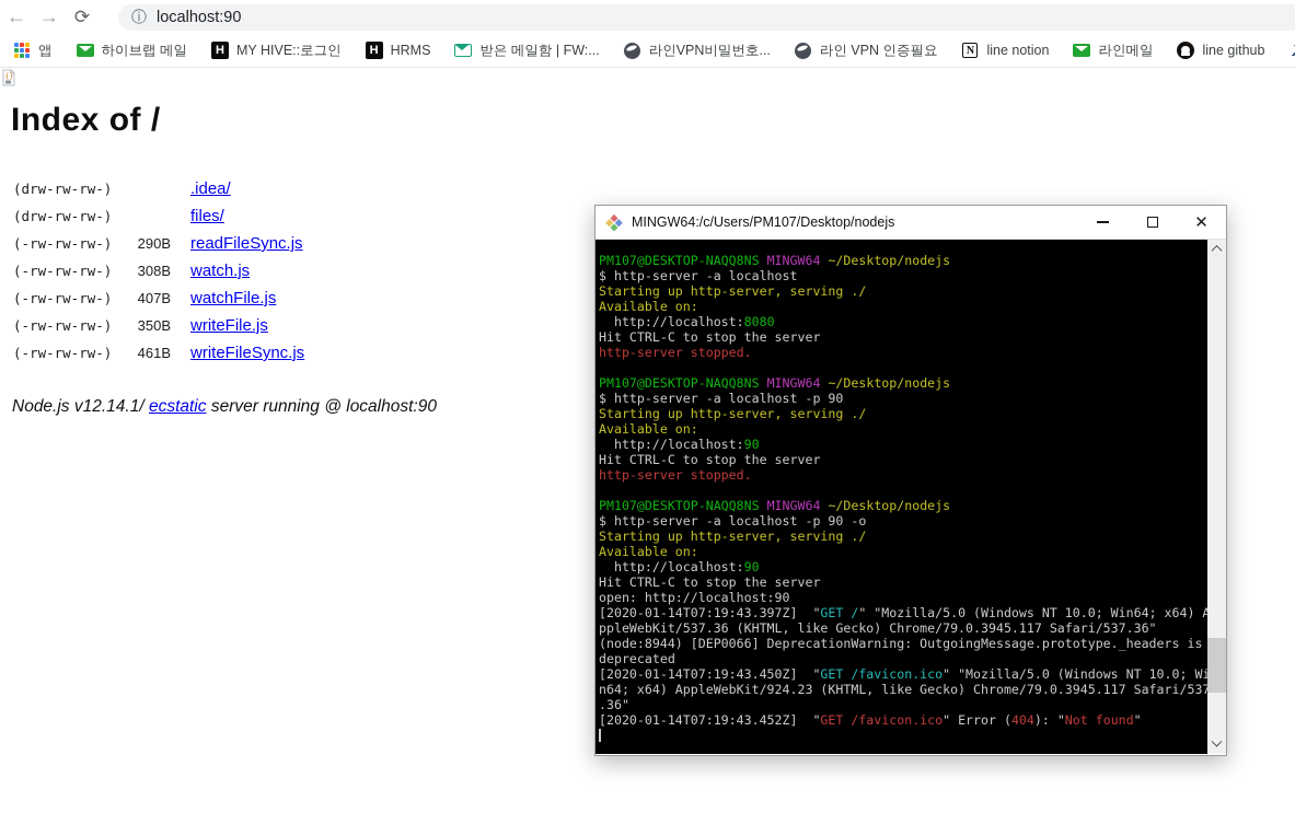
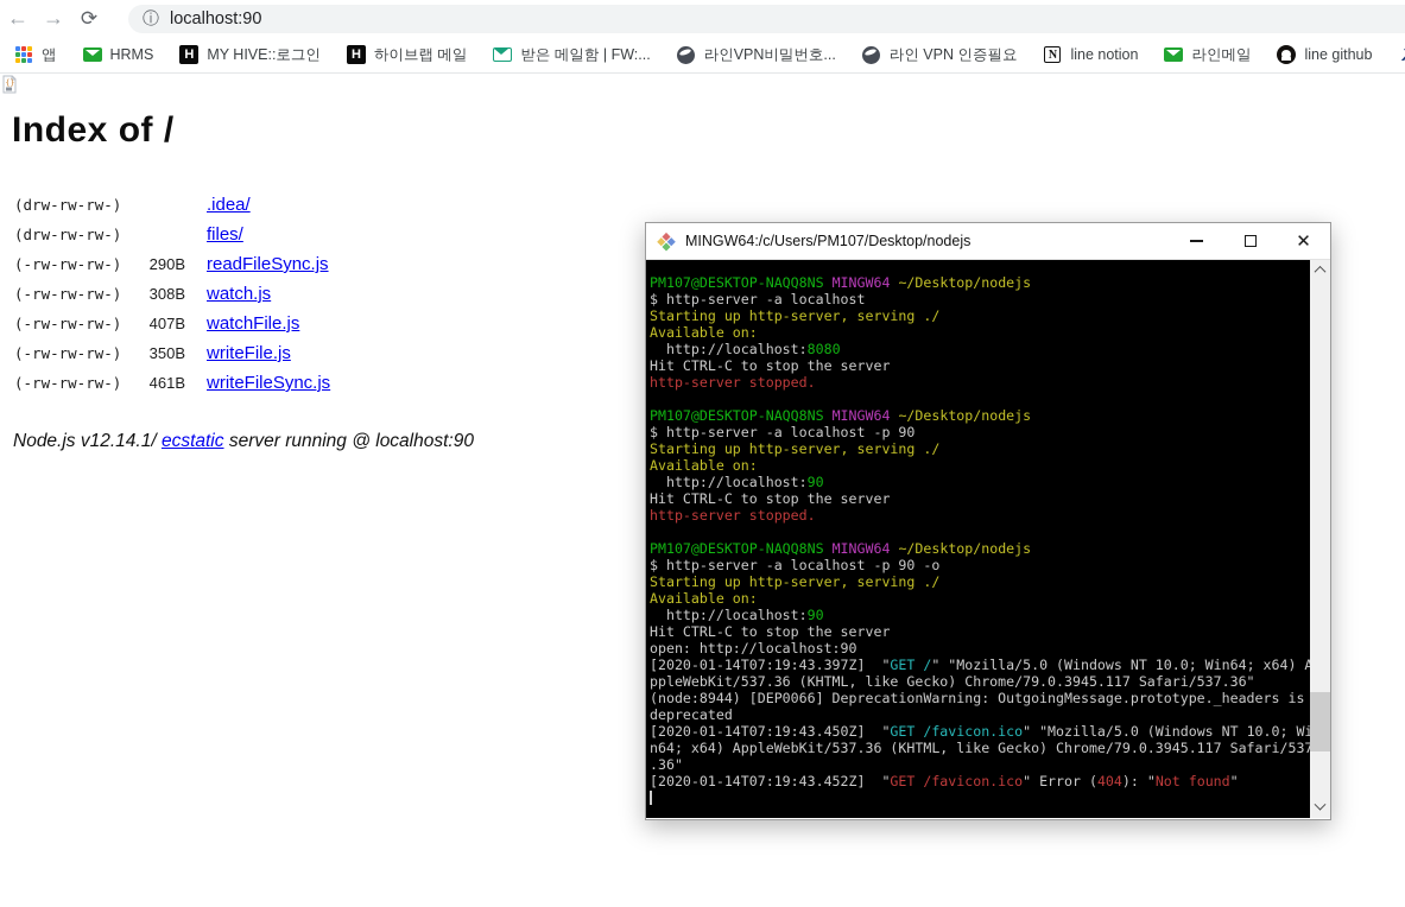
  ←
  →
  ⟳
  ⓘ
  localhost:90
  앱
- 하이브랩 메일
+ HRMS
  H
  MY HIVE::로그인
  H
- HRMS
+ 하이브랩 메일
  받은 메일함 | FW:...
  라인VPN비밀번호...
  라인 VPN 인증필요
  N
  line notion
  라인메일
  line github
  Index of /
  (drw-rw-rw-)
  .idea/
  (drw-rw-rw-)
  files/
  (-rw-rw-rw-)
  290B
  readFileSync.js
  (-rw-rw-rw-)
  308B
  watch.js
  (-rw-rw-rw-)
  407B
  watchFile.js
  (-rw-rw-rw-)
  350B
  writeFile.js
  {}
  (-rw-rw-rw-)
  461B
  writeFileSync.js
  Node.js v12.14.1/ ecstatic server running @ localhost:90
  MINGW64:/c/Users/PM107/Desktop/nodejs
  ✕
  PM107@DESKTOP-NAQQ8NS MINGW64 ~/Desktop/nodejs
  $ http-server -a localhost
  Starting up http-server, serving ./
  Available on:
  http://localhost:8080
  Hit CTRL-C to stop the server
  http-server stopped.
  PM107@DESKTOP-NAQQ8NS MINGW64 ~/Desktop/nodejs
  $ http-server -a localhost -p 90
  Starting up http-server, serving ./
  Available on:
  http://localhost:90
  Hit CTRL-C to stop the server
  http-server stopped.
  PM107@DESKTOP-NAQQ8NS MINGW64 ~/Desktop/nodejs
  $ http-server -a localhost -p 90 -o
  Starting up http-server, serving ./
  Available on:
  http://localhost:90
  Hit CTRL-C to stop the server
  open: http://localhost:90
  [2020-01-14T07:19:43.397Z] "GET /" "Mozilla/5.0 (Windows NT 10.0; Win64; x64) A
  ppleWebKit/537.36 (KHTML, like Gecko) Chrome/79.0.3945.117 Safari/537.36"
  (node:8944) [DEP0066] DeprecationWarning: OutgoingMessage.prototype._headers is
  deprecated
  [2020-01-14T07:19:43.450Z] "GET /favicon.ico" "Mozilla/5.0 (Windows NT 10.0; Wi
- n64; x64) AppleWebKit/924.23 (KHTML, like Gecko) Chrome/79.0.3945.117 Safari/537
+ n64; x64) AppleWebKit/537.36 (KHTML, like Gecko) Chrome/79.0.3945.117 Safari/537
  .36"
  [2020-01-14T07:19:43.452Z] "GET /favicon.ico" Error (404): "Not found"
